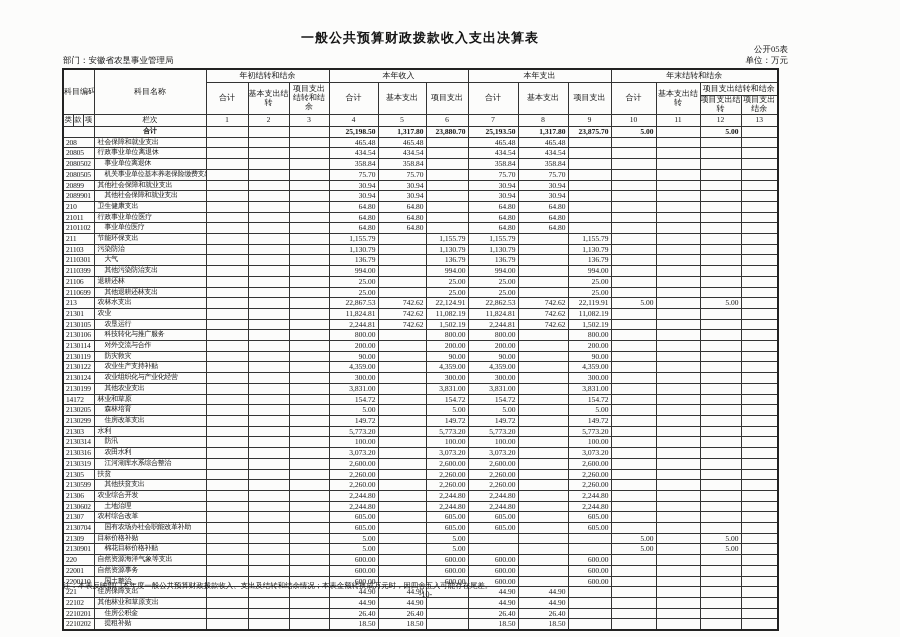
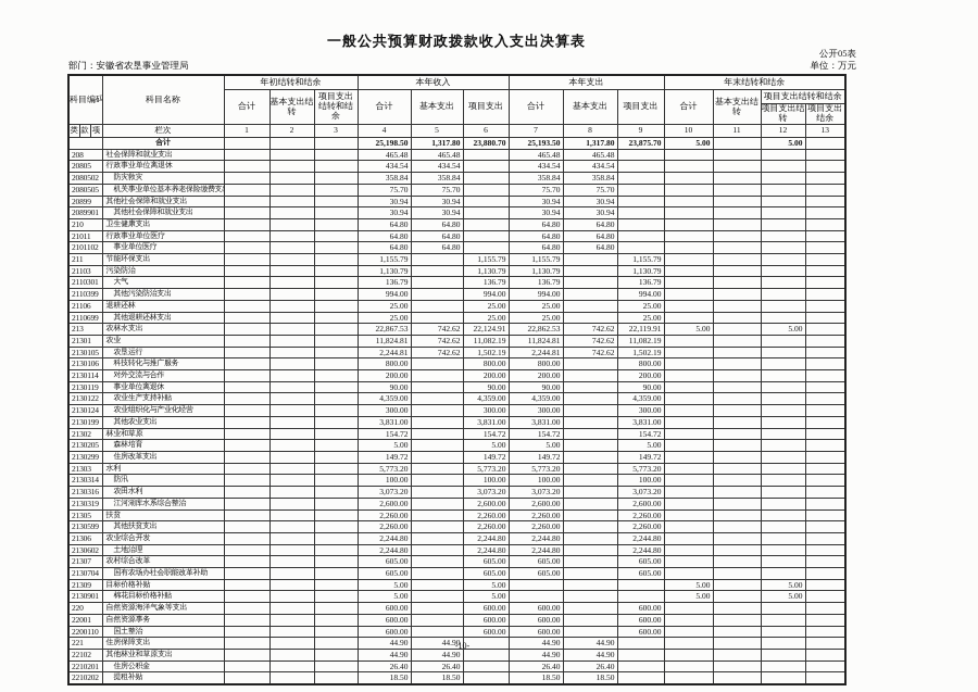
  一般公共预算财政拨款收入支出决算表
  公开05表
  部门：安徽省农垦事业管理局
  单位：万元
  科目编码	科目名称	年初结转和结余	本年收入	本年支出	年末结转和结余
  合计	基本支出结转	项目支出结转和结余	合计	基本支出	项目支出	合计	基本支出	项目支出	合计	基本支出结转	项目支出结转和结余
  项目支出结转	项目支出结余
  类	款	项	栏次	1	2	3	4	5	6	7	8	9	10	11	12	13
  	合计				25,198.50	1,317.80	23,880.70	25,193.50	1,317.80	23,875.70	5.00		5.00
  208	社会保障和就业支出				465.48	465.48		465.48	465.48
  20805	行政事业单位离退休				434.54	434.54		434.54	434.54
- 2080502	事业单位离退休				358.84	358.84		358.84	358.84
+ 2080502	防灾救灾				358.84	358.84		358.84	358.84
  2080505	机关事业单位基本养老保险缴费支				75.70	75.70		75.70	75.70
  20899	其他社会保障和就业支出				30.94	30.94		30.94	30.94
  2089901	其他社会保障和就业支出				30.94	30.94		30.94	30.94
  210	卫生健康支出				64.80	64.80		64.80	64.80
  21011	行政事业单位医疗				64.80	64.80		64.80	64.80
  2101102	事业单位医疗				64.80	64.80		64.80	64.80
  211	节能环保支出				1,155.79		1,155.79	1,155.79		1,155.79
  21103	污染防治				1,130.79		1,130.79	1,130.79		1,130.79
  2110301					136.79		136.79	136.79		136.79
  2110399	其他污染防治支出				994.00		994.00	994.00		994.00
  21106	退耕还林				25.00		25.00	25.00		25.00
  2110699	其他退耕还林支出				25.00		25.00	25.00		25.00
  213	农林水支出				22,867.53	742.62	22,124.91	22,862.53	742.62	22,119.91	5.00		5.00
  21301	农业				11,824.81	742.62	11,082.19	11,824.81	742.62	11,082.19
  2130105	农垦运行				2,244.81	742.62	1,502.19	2,244.81	742.62	1,502.19
  2130106	科技转化与推广服务				800.00		800.00	800.00		800.00
  2130114	对外交流与合作				200.00		200.00	200.00		200.00
- 2130119	防灾救灾				90.00		90.00	90.00		90.00
+ 2130119	事业单位离退休				90.00		90.00	90.00		90.00
  2130122	农业生产支持补贴				4,359.00		4,359.00	4,359.00		4,359.00
  2130124	农业组织化与产业化经营				300.00		300.00	300.00		300.00
  2130199	其他农业支出				3,831.00		3,831.00	3,831.00		3,831.00
- 14172	林业和草原				154.72		154.72	154.72		154.72
+ 21302	林业和草原				154.72		154.72	154.72		154.72
  2130205	森林培育				5.00		5.00	5.00		5.00
  2130299	住房改革支出				149.72		149.72	149.72		149.72
  21303	水利				5,773.20		5,773.20	5,773.20		5,773.20
  2130314	防汛				100.00		100.00	100.00		100.00
  2130316	农田水利				3,073.20		3,073.20	3,073.20		3,073.20
  2130319	江河湖库水系综合整治				2,600.00		2,600.00	2,600.00		2,600.00
  21305	扶贫				2,260.00		2,260.00	2,260.00		2,260.00
  2130599	其他扶贫支出				2,260.00		2,260.00	2,260.00		2,260.00
  21306	农业综合开发				2,244.80		2,244.80	2,244.80		2,244.80
  2130602	土地治理				2,244.80		2,244.80	2,244.80		2,244.80
  21307	农村综合改革				605.00		605.00	605.00		605.00
  2130704	国有农场办社会职能改革补助				605.00		605.00	605.00		605.00
  21309	目标价格补贴				5.00		5.00				5.00		5.00
  2130901	棉花目标价格补贴				5.00		5.00				5.00		5.00
  220	自然资源海洋气象等支出				600.00		600.00	600.00		600.00
  22001	自然资源事务				600.00		600.00	600.00		600.00
  2200110	国土整治				600.00		600.00	600.00		600.00
  221	住房保障支出				44.90	44.90		44.90	44.90
  22102	其他林业和草原支出				44.90	44.90		44.90	44.90
  2210201	住房公积金				26.40	26.40		26.40	26.40
  2210202	提租补贴				18.50	18.50		18.50	18.50
- 注：本表反映部门本年度一般公共预算财政拨款收入、支出及结转和结余情况；本表金额转换成万元时，因四舍五入可能存在尾差。
  -10-
